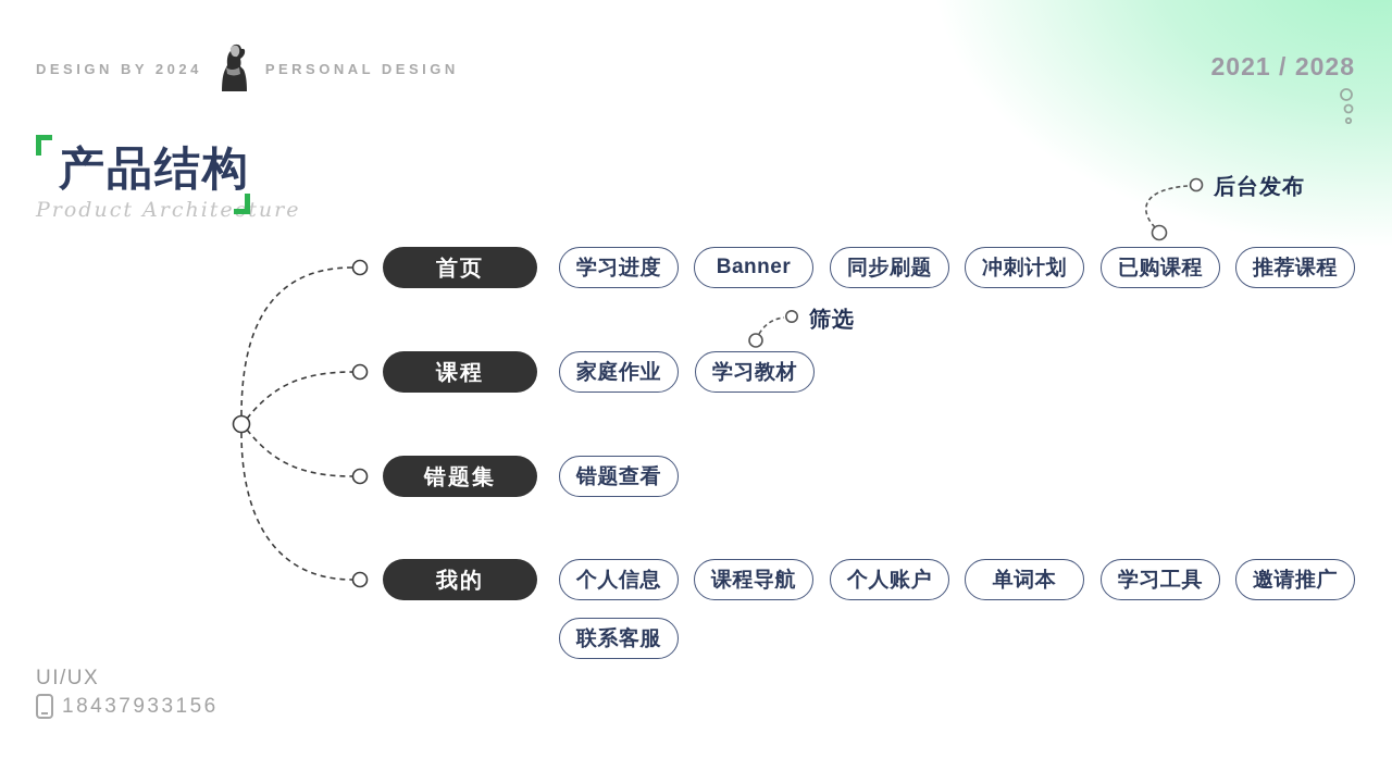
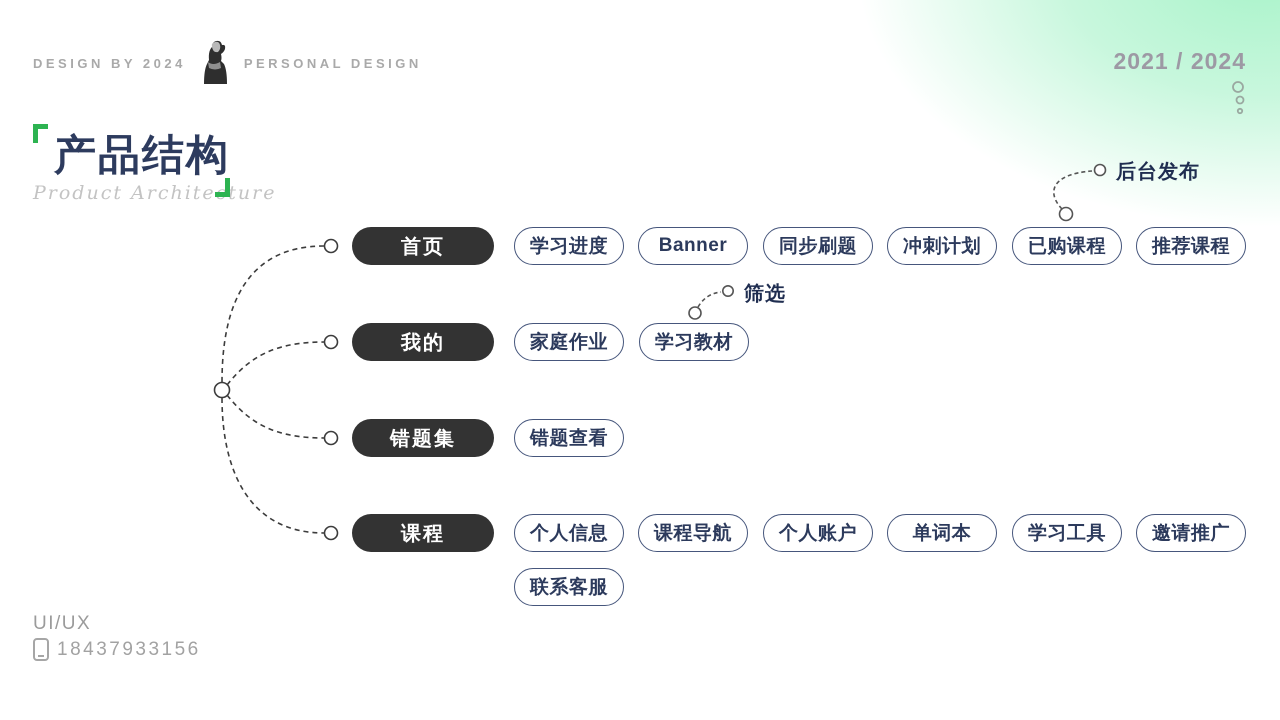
  DESIGN BY 2024
  PERSONAL DESIGN
- 2021 / 2028
+ 2021 / 2024
  产品结构
  Product Architecture
  首页
- 课程
+ 我的
  错题集
- 我的
+ 课程
  学习进度
  Banner
  同步刷题
  冲刺计划
  已购课程
  推荐课程
  家庭作业
  学习教材
  错题查看
  个人信息
  课程导航
  个人账户
  单词本
  学习工具
  邀请推广
  联系客服
  后台发布
  筛选
  UI/UX
  18437933156
